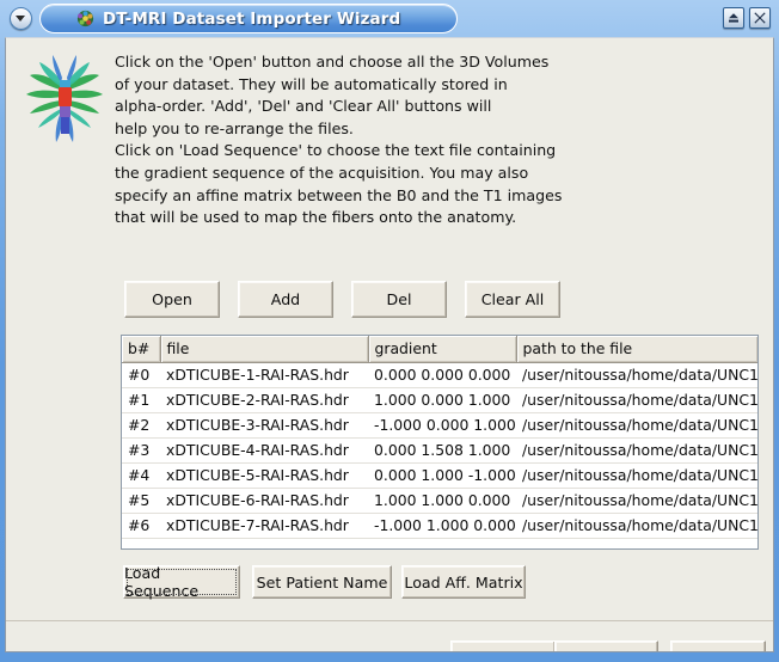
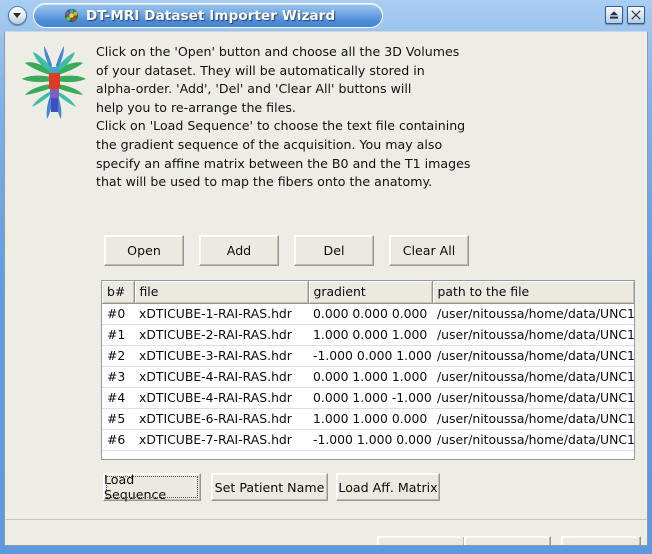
  DT-MRI Dataset Importer Wizard
  Click on the 'Open' button and choose all the 3D Volumes
  of your dataset. They will be automatically stored in
  alpha-order. 'Add', 'Del' and 'Clear All' buttons will
  help you to re-arrange the files.
  Click on 'Load Sequence' to choose the text file containing
  the gradient sequence of the acquisition. You may also
  specify an affine matrix between the B0 and the T1 images
  that will be used to map the fibers onto the anatomy.
  Open
  Add
  Del
  Clear All
  b#	file	gradient	path to the file
  #0	xDTICUBE-1-RAI-RAS.hdr	0.000 0.000 0.000	/user/nitoussa/home/data/UNC1
  #1	xDTICUBE-2-RAI-RAS.hdr	1.000 0.000 1.000	/user/nitoussa/home/data/UNC1
  #2	xDTICUBE-3-RAI-RAS.hdr	-1.000 0.000 1.000	/user/nitoussa/home/data/UNC1
- #3	xDTICUBE-4-RAI-RAS.hdr	0.000 1.508 1.000	/user/nitoussa/home/data/UNC1
+ #3	xDTICUBE-4-RAI-RAS.hdr	0.000 1.000 1.000	/user/nitoussa/home/data/UNC1
- #4	xDTICUBE-5-RAI-RAS.hdr	0.000 1.000 -1.000	/user/nitoussa/home/data/UNC1
+ #4	xDTICUBE-4-RAI-RAS.hdr	0.000 1.000 -1.000	/user/nitoussa/home/data/UNC1
  #5	xDTICUBE-6-RAI-RAS.hdr	1.000 1.000 0.000	/user/nitoussa/home/data/UNC1
  #6	xDTICUBE-7-RAI-RAS.hdr	-1.000 1.000 0.000	/user/nitoussa/home/data/UNC1
  Load Sequence
  Set Patient Name
  Load Aff. Matrix
